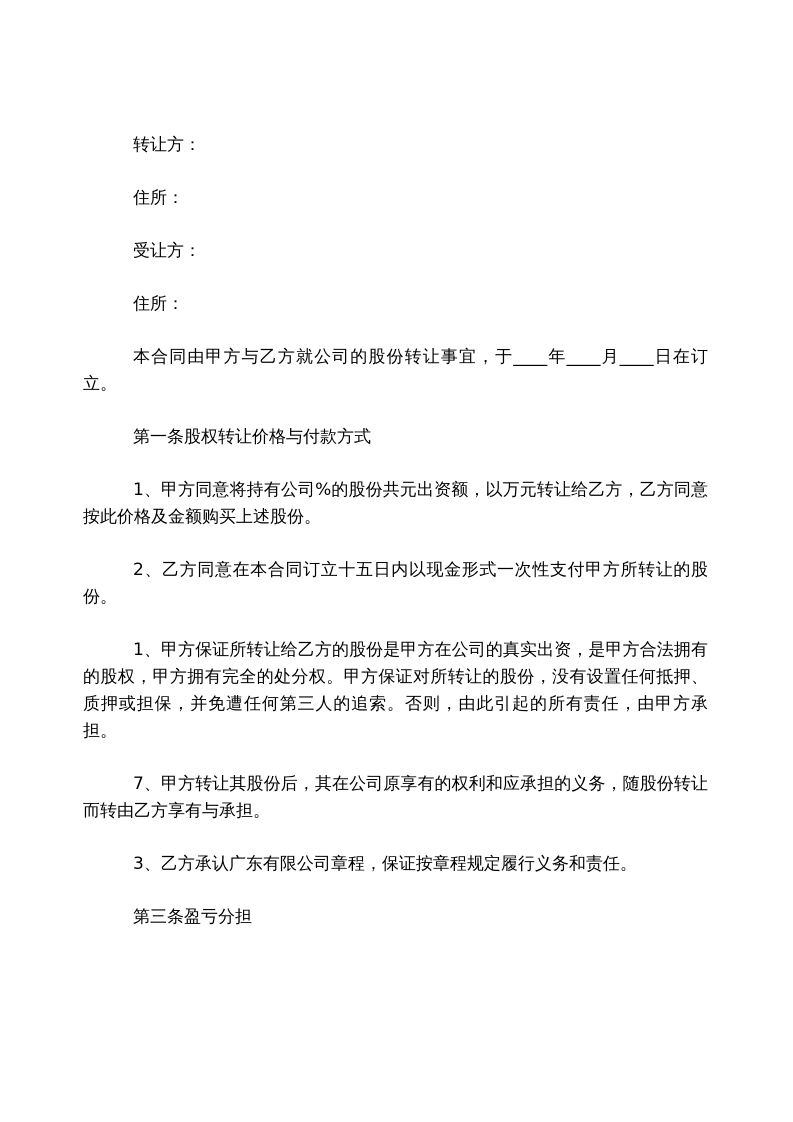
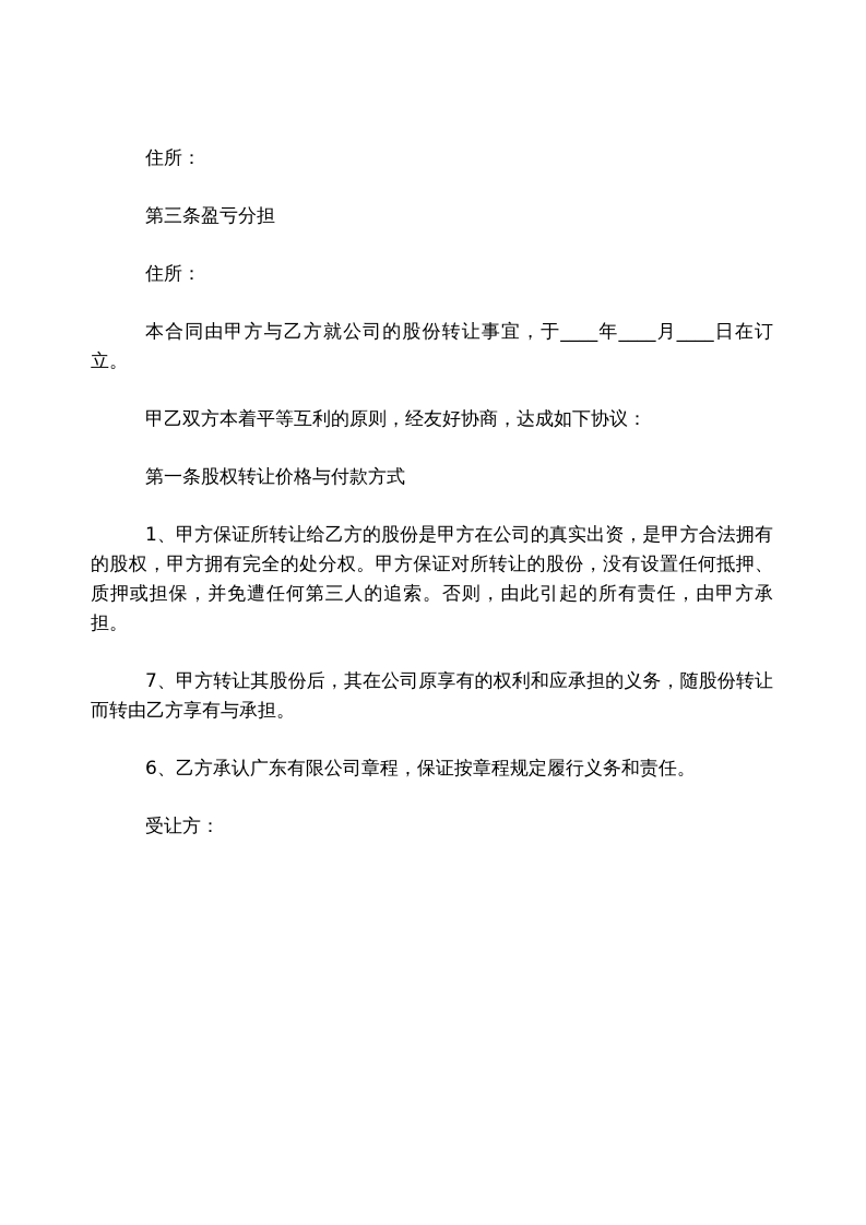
- 转让方：
  住所：
- 受让方：
+ 第三条盈亏分担
  住所：
  本合同由甲方与乙方就公司的股份转让事宜，于____年____月____日在订立。
+ 甲乙双方本着平等互利的原则，经友好协商，达成如下协议：
  第一条股权转让价格与付款方式
- 1、甲方同意将持有公司%的股份共元出资额，以万元转让给乙方，乙方同意按此价格及金额购买上述股份。
- 2、乙方同意在本合同订立十五日内以现金形式一次性支付甲方所转让的股份。
  1、甲方保证所转让给乙方的股份是甲方在公司的真实出资，是甲方合法拥有的股权，甲方拥有完全的处分权。甲方保证对所转让的股份，没有设置任何抵押、质押或担保，并免遭任何第三人的追索。否则，由此引起的所有责任，由甲方承担。
  7、甲方转让其股份后，其在公司原享有的权利和应承担的义务，随股份转让而转由乙方享有与承担。
- 3、乙方承认广东有限公司章程，保证按章程规定履行义务和责任。
+ 6、乙方承认广东有限公司章程，保证按章程规定履行义务和责任。
- 第三条盈亏分担
+ 受让方：
